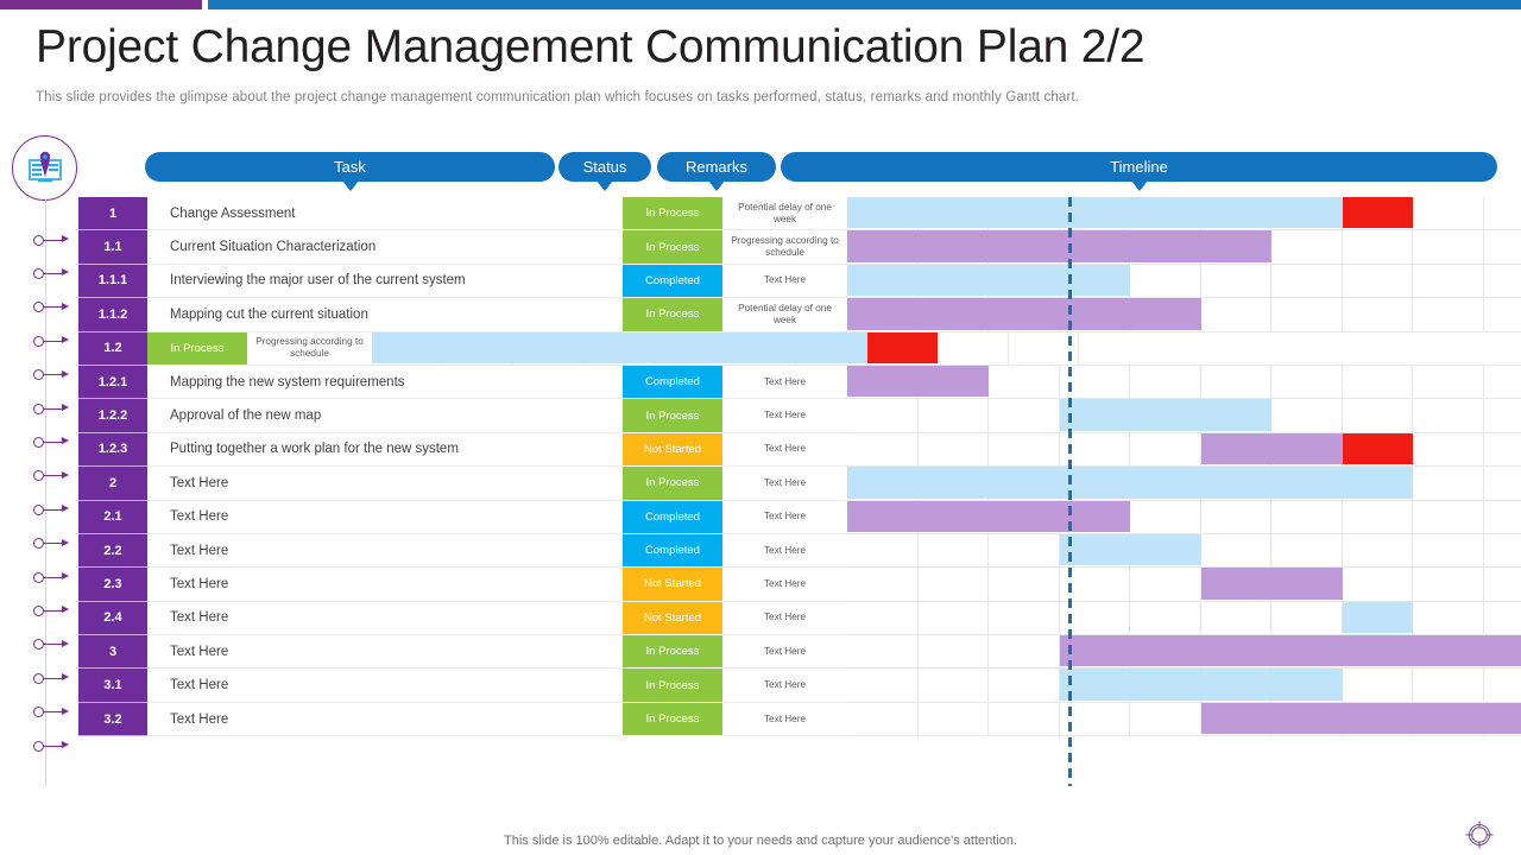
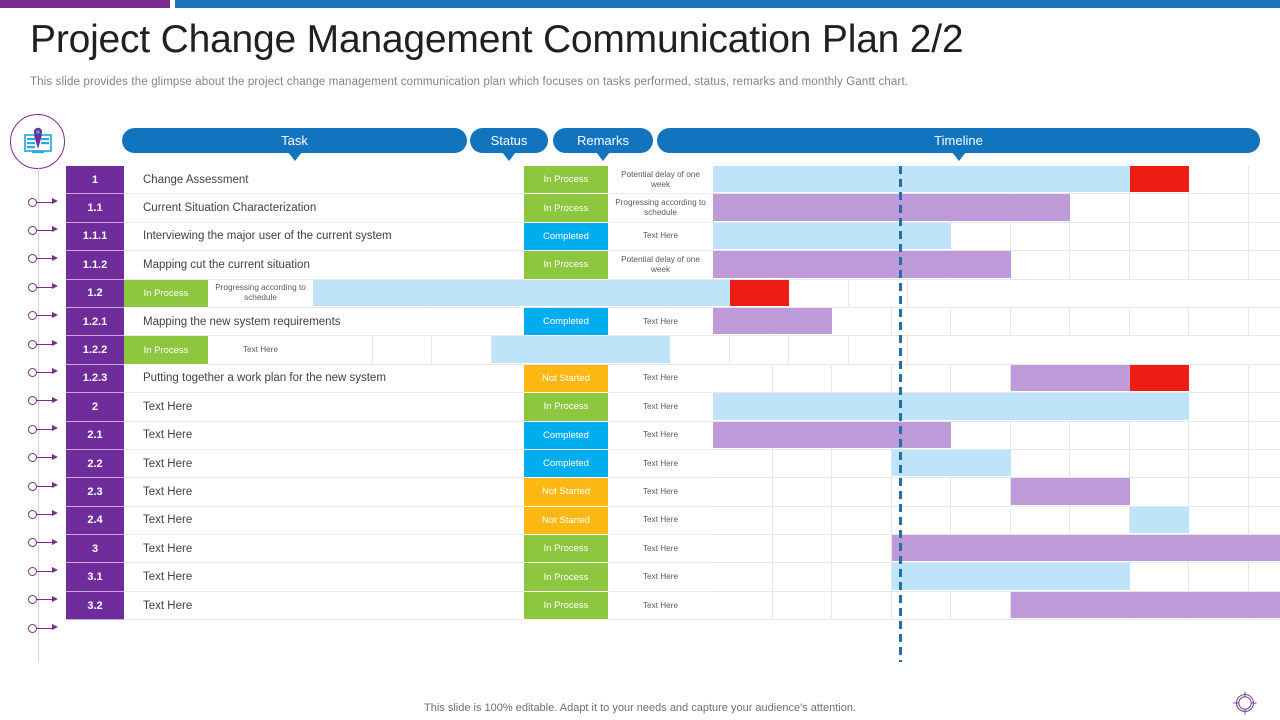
  Project Change Management Communication Plan 2/2
  This slide provides the glimpse about the project change management communication plan which focuses on tasks performed, status, remarks and monthly Gantt chart.
  Task
  Status
  Remarks
  Timeline
  1
  Change Assessment
  In Process
  Potential delay of one week
  1.1
  Current Situation Characterization
  In Process
  Progressing according to schedule
  1.1.1
  Interviewing the major user of the current system
  Completed
  Text Here
  1.1.2
  Mapping cut the current situation
  In Process
  Potential delay of one week
  1.2
  In Process
  Progressing according to schedule
  1.2.1
  Mapping the new system requirements
  Completed
  Text Here
  1.2.2
- Approval of the new map
  In Process
  Text Here
  1.2.3
  Putting together a work plan for the new system
  Not Started
  Text Here
  2
  Text Here
  In Process
  Text Here
  2.1
  Text Here
  Completed
  Text Here
  2.2
  Text Here
  Completed
  Text Here
  2.3
  Text Here
  Not Started
  Text Here
  2.4
  Text Here
  Not Started
  Text Here
  3
  Text Here
  In Process
  Text Here
  3.1
  Text Here
  In Process
  Text Here
  3.2
  Text Here
  In Process
  Text Here
  This slide is 100% editable. Adapt it to your needs and capture your audience's attention.
